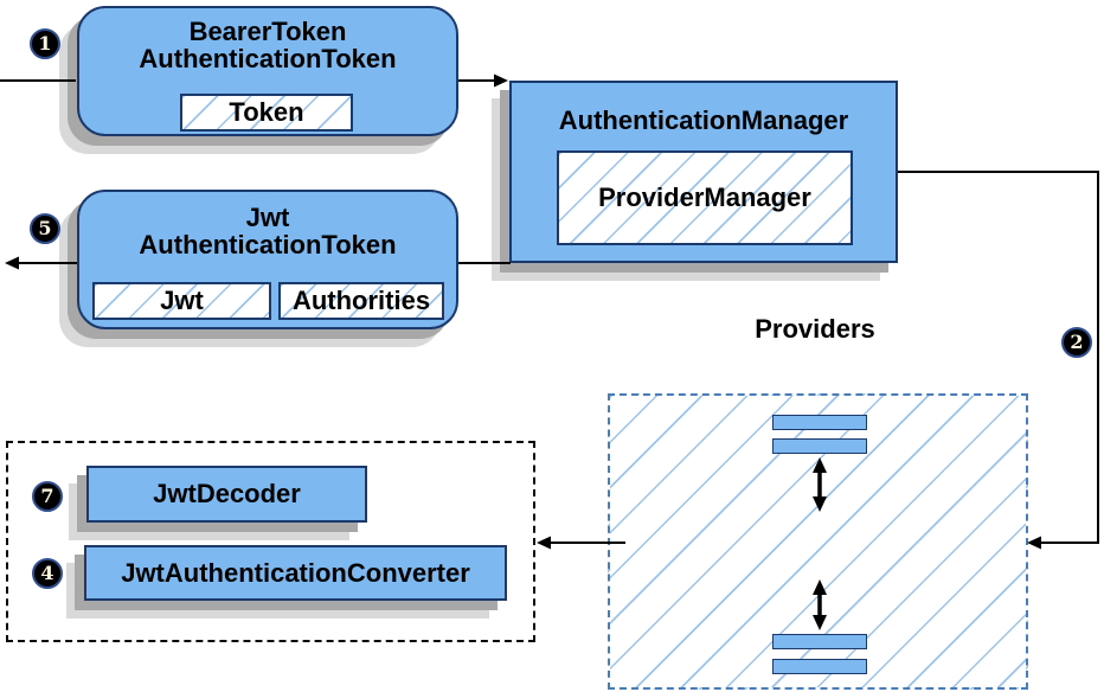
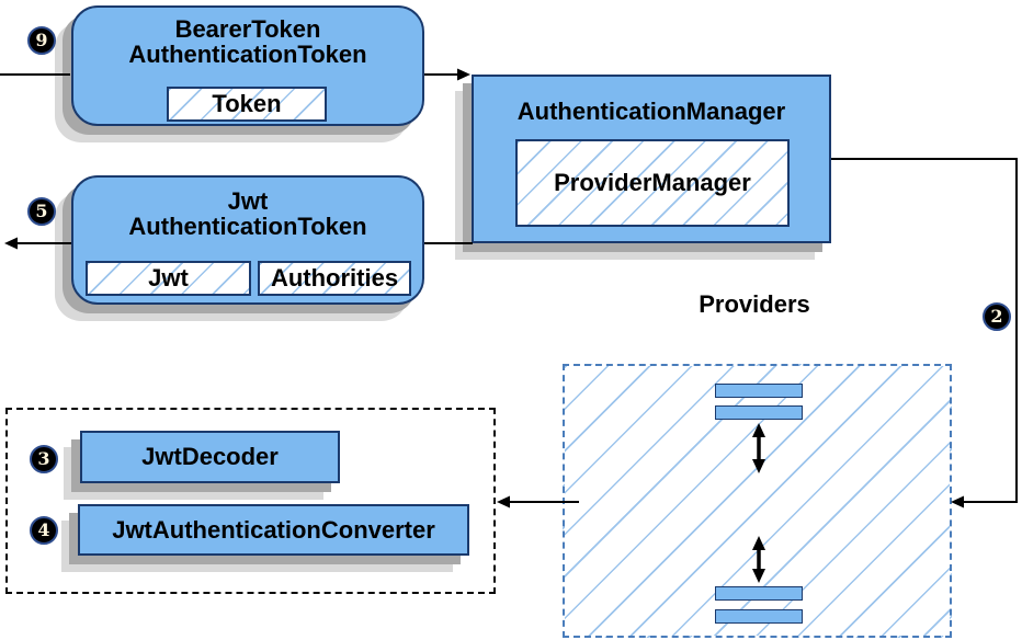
  BearerToken
  AuthenticationToken
  Token
  AuthenticationManager
  ProviderManager
  Jwt
  AuthenticationToken
  Jwt
  Authorities
  Providers
  JwtDecoder
  JwtAuthenticationConverter
- 1
+ 9
  2
- 7
+ 3
  4
  5
